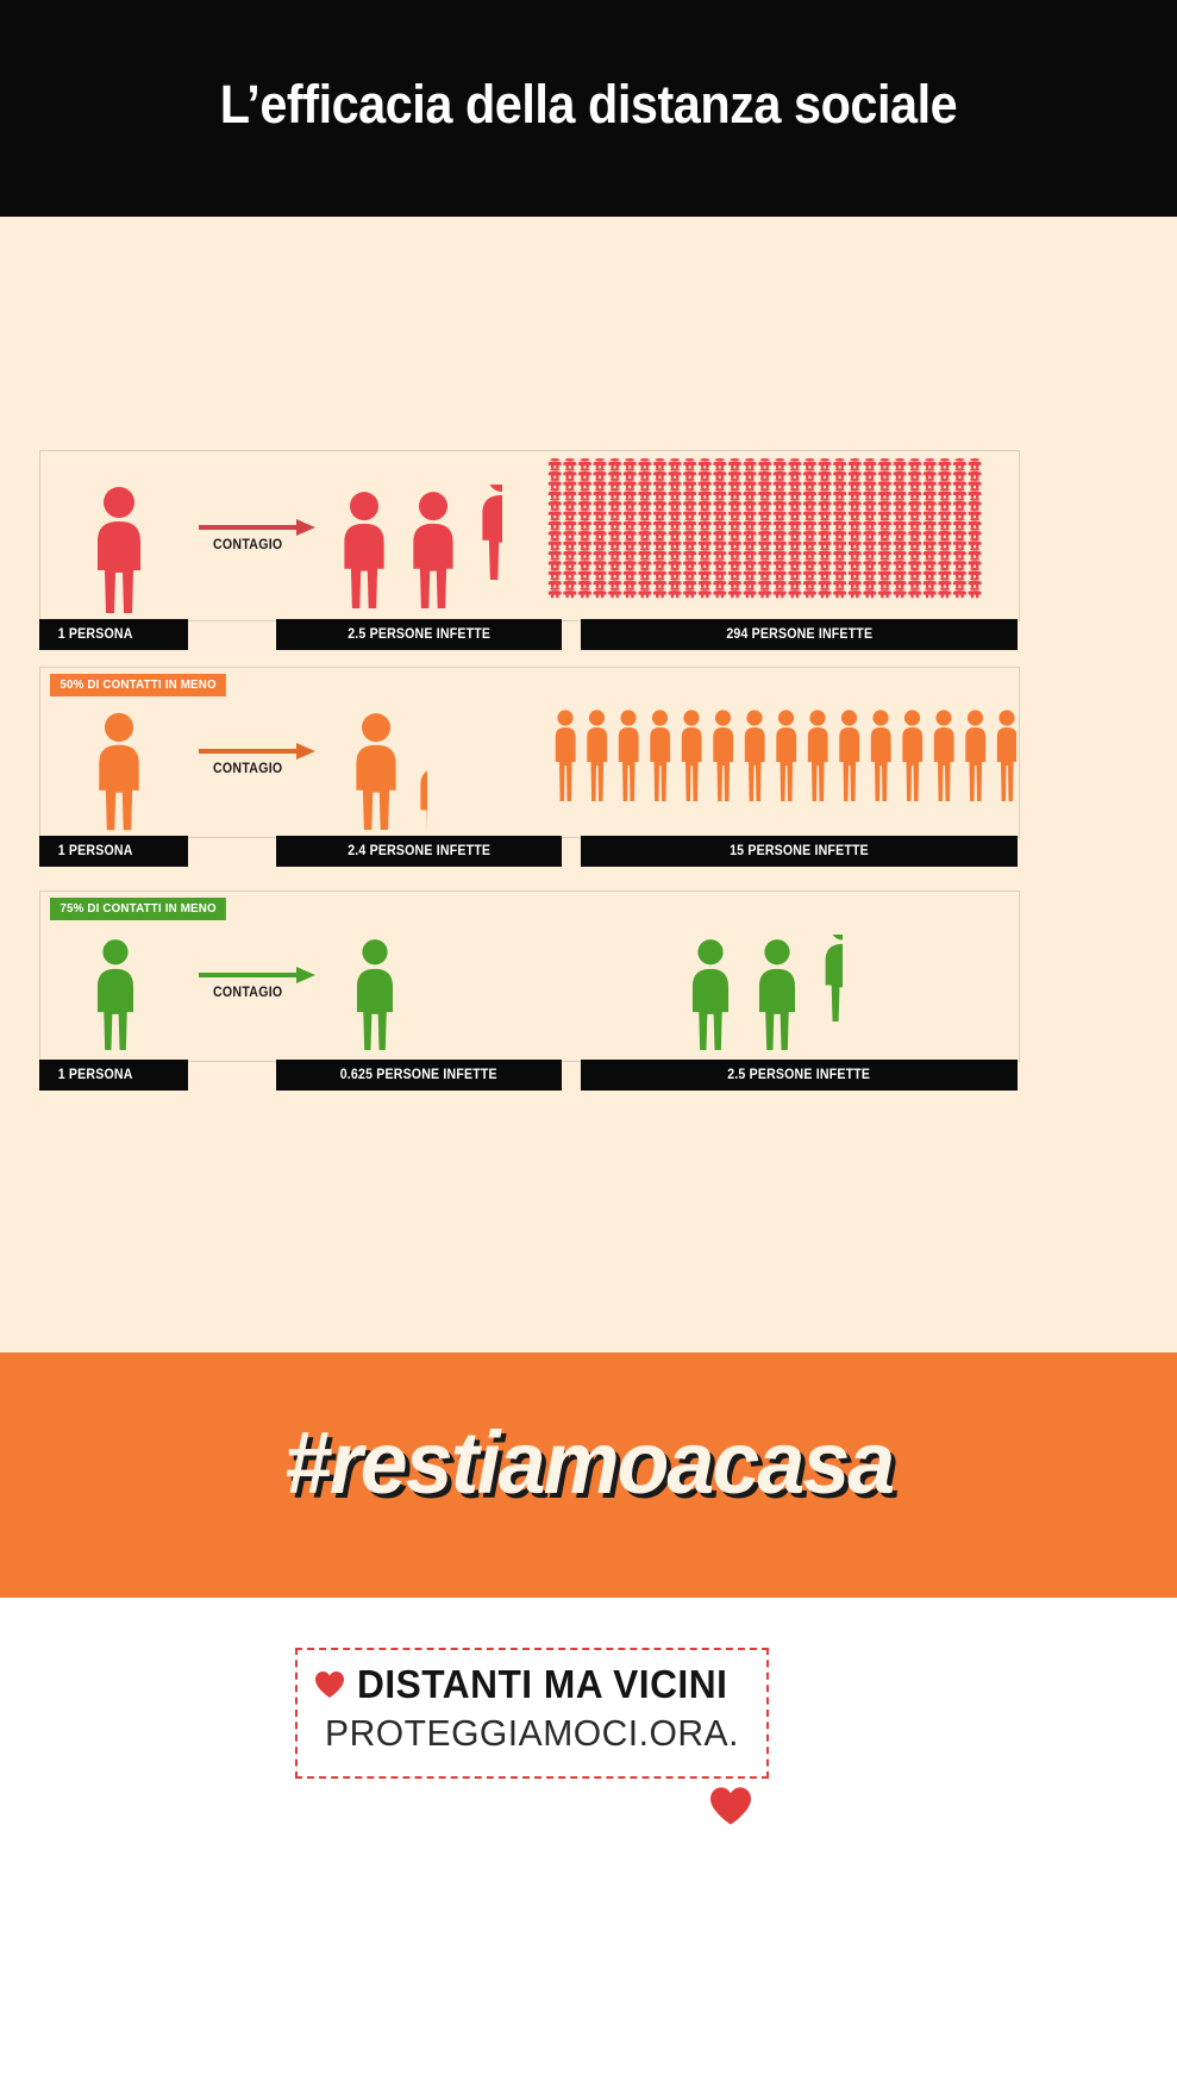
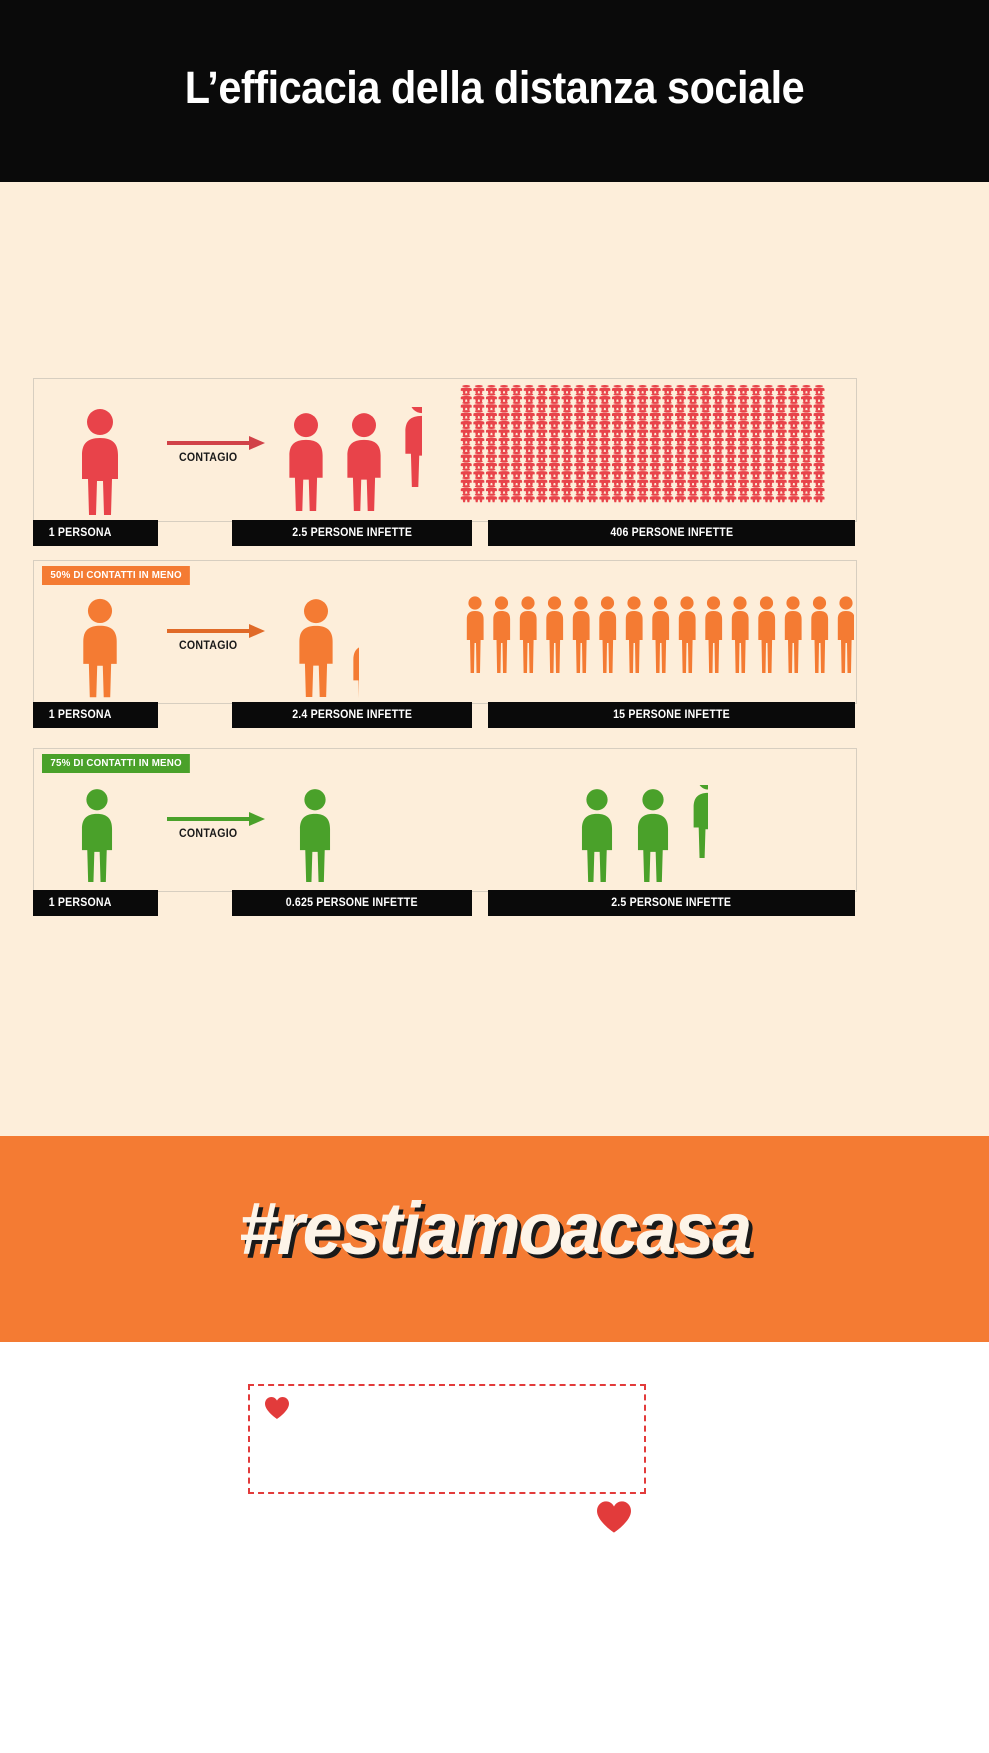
  L’efficacia della distanza sociale
  CONTAGIO
  1 PERSONA
  2.5 PERSONE INFETTE
- 294 PERSONE INFETTE
+ 406 PERSONE INFETTE
  50% DI CONTATTI IN MENO
  CONTAGIO
  1 PERSONA
  2.4 PERSONE INFETTE
  15 PERSONE INFETTE
  75% DI CONTATTI IN MENO
  CONTAGIO
  1 PERSONA
  0.625 PERSONE INFETTE
  2.5 PERSONE INFETTE
  #restiamoacasa
- DISTANTI MA VICINI
- PROTEGGIAMOCI.ORA.
